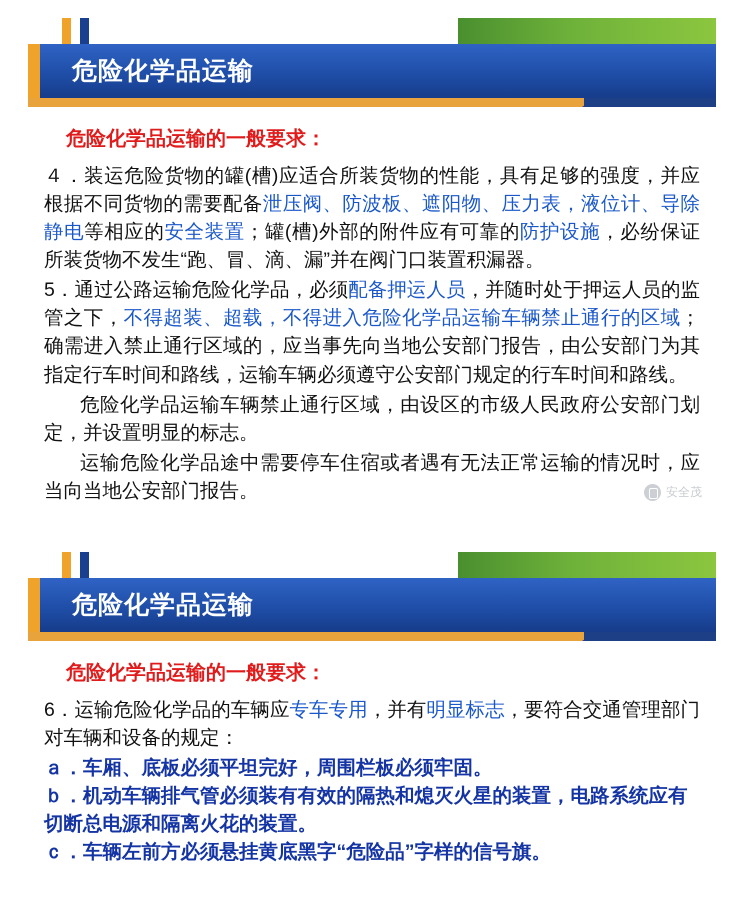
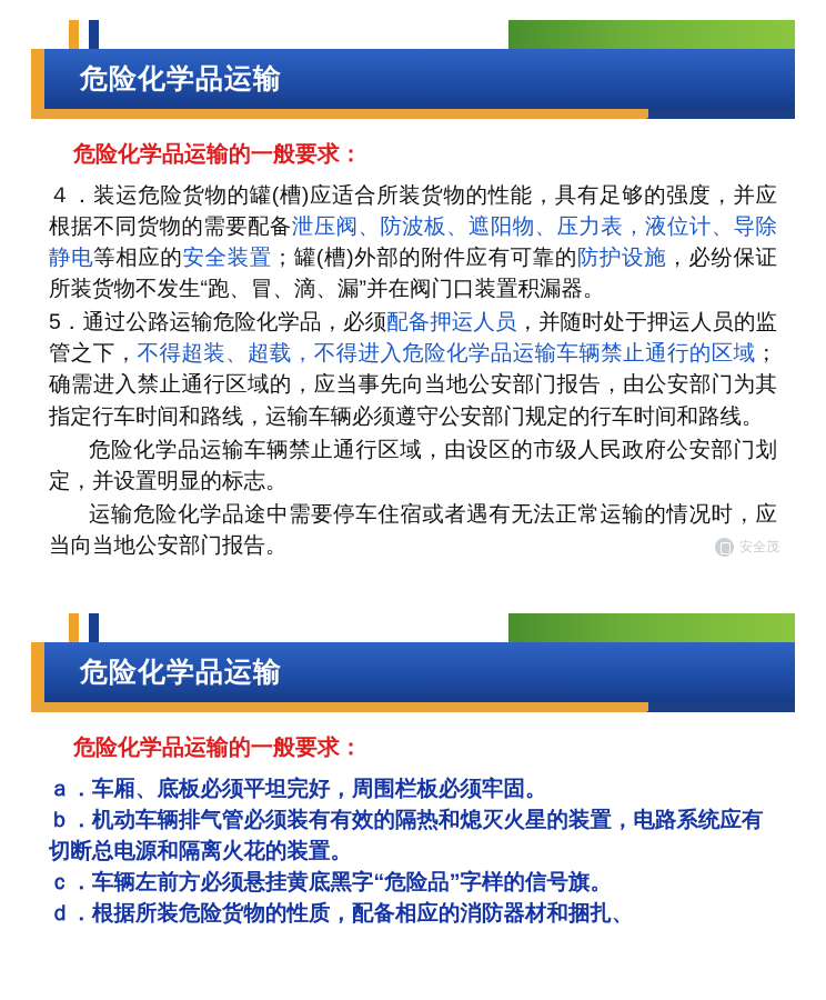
  危险化学品运输
  危险化学品运输的一般要求：
  ４．装运危险货物的罐(槽)应适合所装货物的性能，具有足够的强度，并应根据不同货物的需要配备泄压阀、防波板、遮阳物、压力表，液位计、导除静电等相应的安全装置；罐(槽)外部的附件应有可靠的防护设施，必纷保证所装货物不发生“跑、冒、滴、漏”并在阀门口装置积漏器。
  5．通过公路运输危险化学品，必须配备押运人员，并随时处于押运人员的监管之下，不得超装、超载，不得进入危险化学品运输车辆禁止通行的区域；确需进入禁止通行区域的，应当事先向当地公安部门报告，由公安部门为其指定行车时间和路线，运输车辆必须遵守公安部门规定的行车时间和路线。
  危险化学品运输车辆禁止通行区域，由设区的市级人民政府公安部门划定，并设置明显的标志。
  运输危险化学品途中需要停车住宿或者遇有无法正常运输的情况时，应当向当地公安部门报告。
  安全茂
  危险化学品运输
  危险化学品运输的一般要求：
- 6．运输危险化学品的车辆应专车专用，并有明显标志，要符合交通管理部门对车辆和设备的规定：
  ａ．车厢、底板必须平坦完好，周围栏板必须牢固。
  ｂ．机动车辆排气管必须装有有效的隔热和熄灭火星的装置，电路系统应有切断总电源和隔离火花的装置。
  ｃ．车辆左前方必须悬挂黄底黑字“危险品”字样的信号旗。
+ ｄ．根据所装危险货物的性质，配备相应的消防器材和捆扎、
